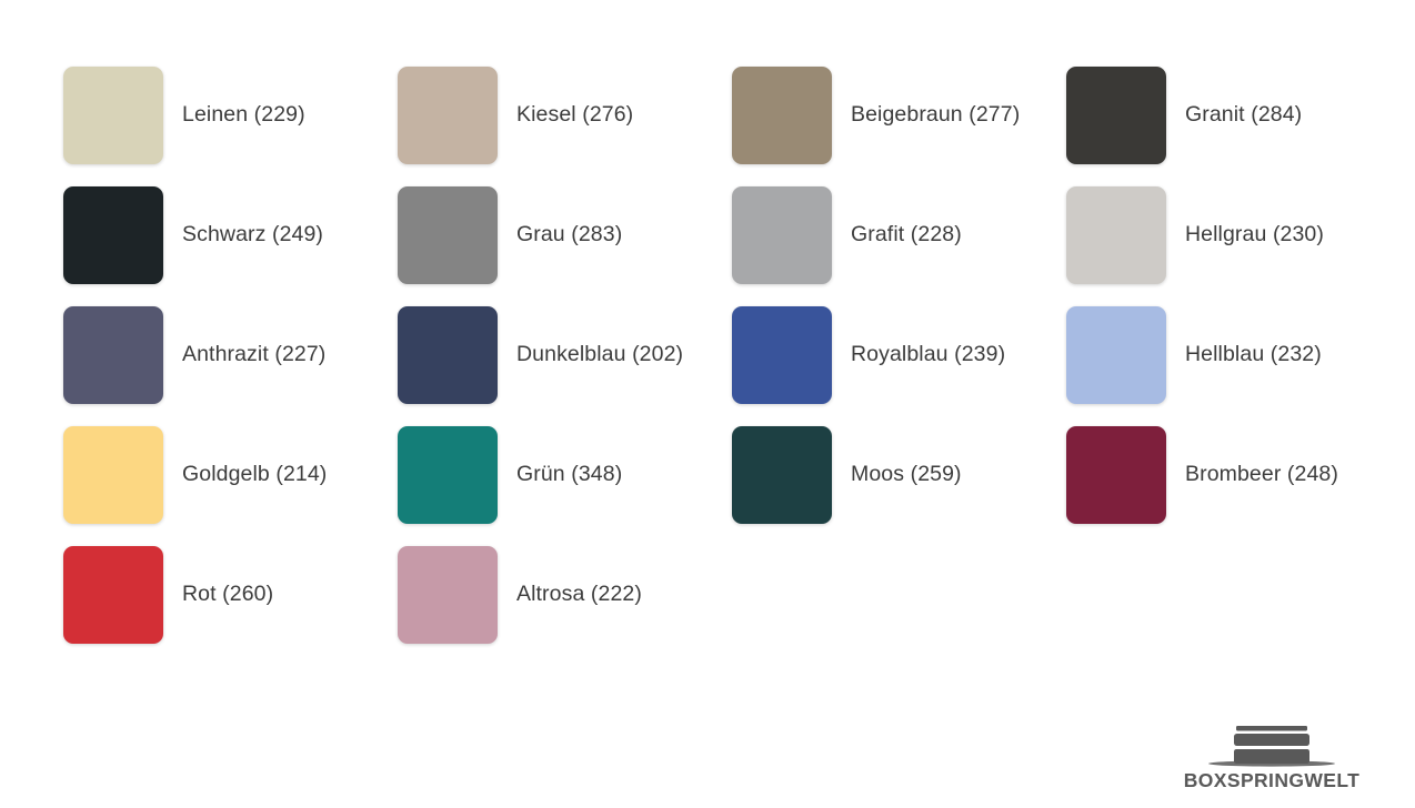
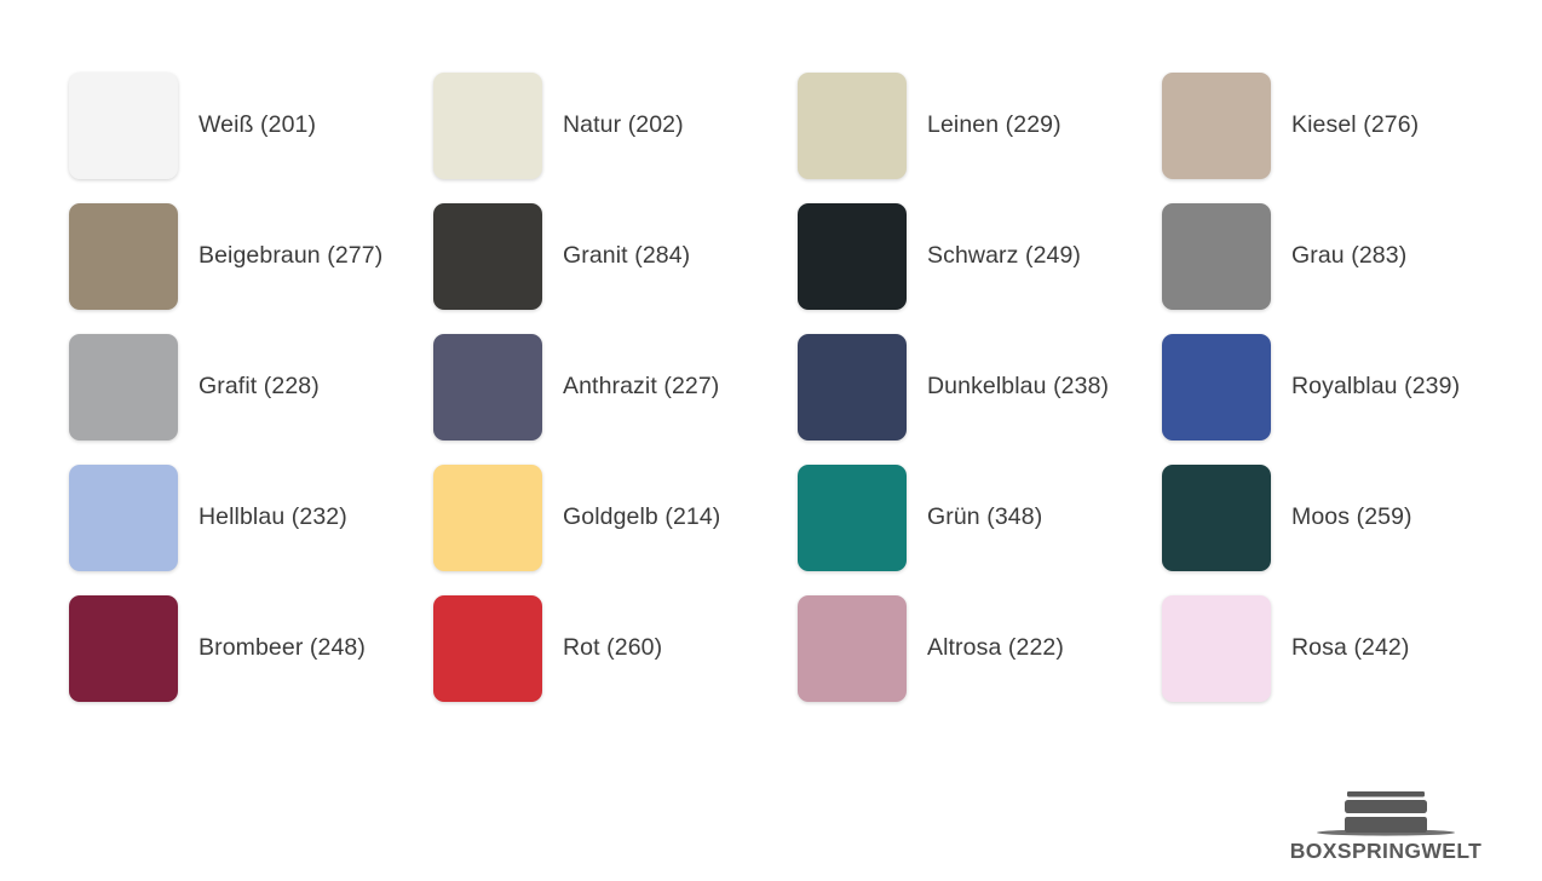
+ Weiß (201)
+ Natur (202)
  Leinen (229)
  Kiesel (276)
  Beigebraun (277)
  Granit (284)
  Schwarz (249)
  Grau (283)
  Grafit (228)
- Hellgrau (230)
  Anthrazit (227)
- Dunkelblau (202)
+ Dunkelblau (238)
  Royalblau (239)
  Hellblau (232)
  Goldgelb (214)
  Grün (348)
  Moos (259)
  Brombeer (248)
  Rot (260)
  Altrosa (222)
+ Rosa (242)
  BOXSPRINGWELT
